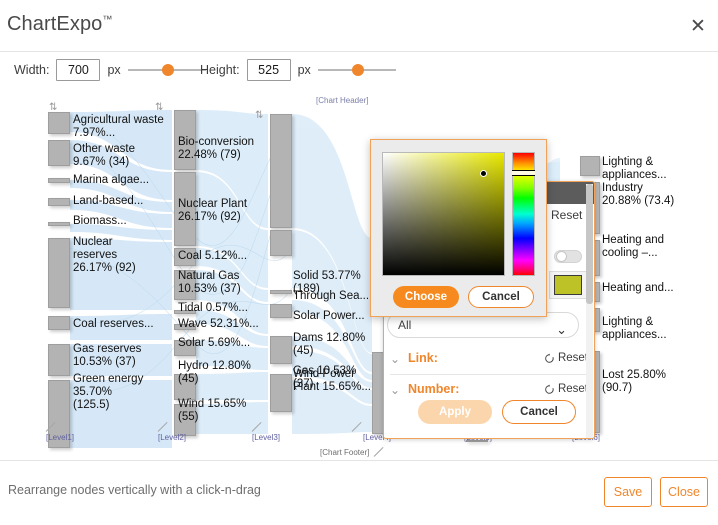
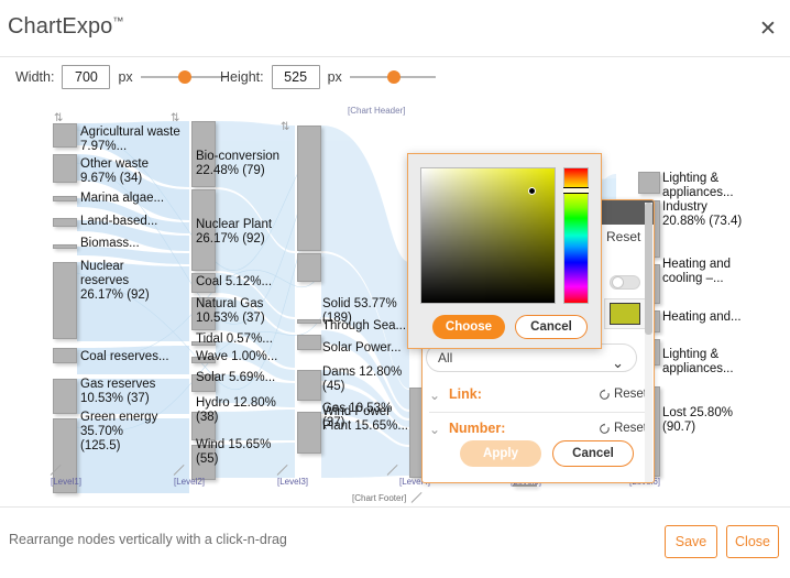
  ChartExpo™
  ✕
  Width:
  700
  px
  Height:
  525
  px
  [Chart Header]
  [Chart Footer]
  ⇅
  ⇅
  ⇅
  Agricultural waste 7.97%...
  Other waste 9.67% (34)
  Marina algae...
  Land-based...
  Biomass...
  Nuclear reserves 26.17% (92)
  Coal reserves...
  Gas reserves 10.53% (37)
  Green energy 35.70% (125.5)
  Bio-conversion 22.48% (79)
  Nuclear Plant 26.17% (92)
  Coal 5.12%...
  Natural Gas 10.53% (37)
  Tidal 0.57%...
- Wave 52.31%...
+ Wave 1.00%...
  Solar 5.69%...
- Hydro 12.80% (45)
+ Hydro 12.80% (38)
  Wind 15.65% (55)
  Solid 53.77% (189)
  Gas 10.53% (37)
  Through Sea...
  Solar Power...
  Dams 12.80% (45)
  Wind Power Plant 15.65%...
  Lighting & appliances...
  Industry 20.88% (73.4)
  Heating and cooling –...
  Heating and...
  Lighting & appliances...
  Lost 25.80% (90.7)
  [Level1]
  [Level2]
  [Level3]
  Reset
  All
  ⌄
  ⌄
  Link:
  Rese
  ⌄
  Number:
  Rese
  Apply
  Cancel
  Choose
  Cancel
  Rearrange nodes vertically with a click-n-drag
  Save
  Close
